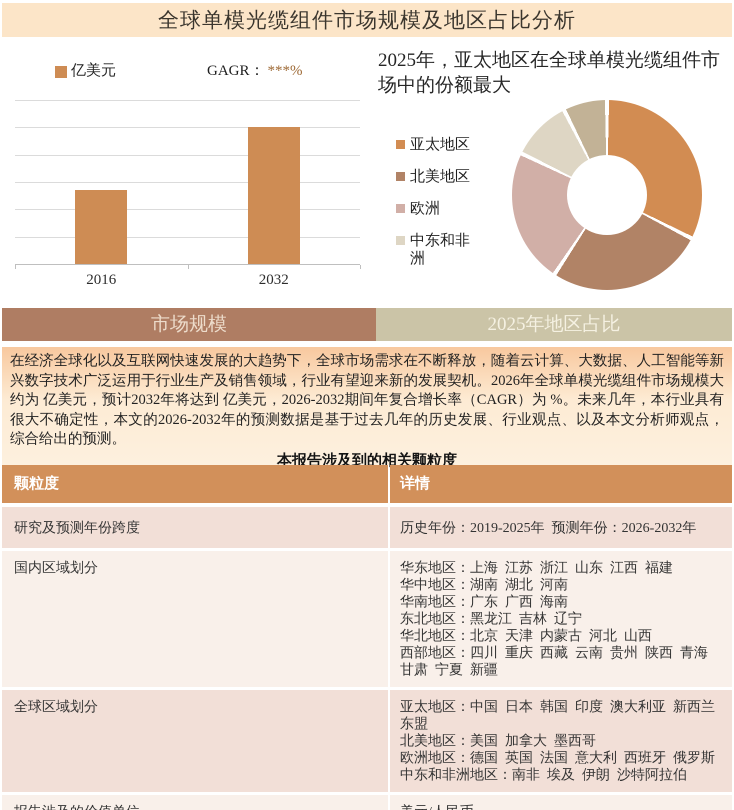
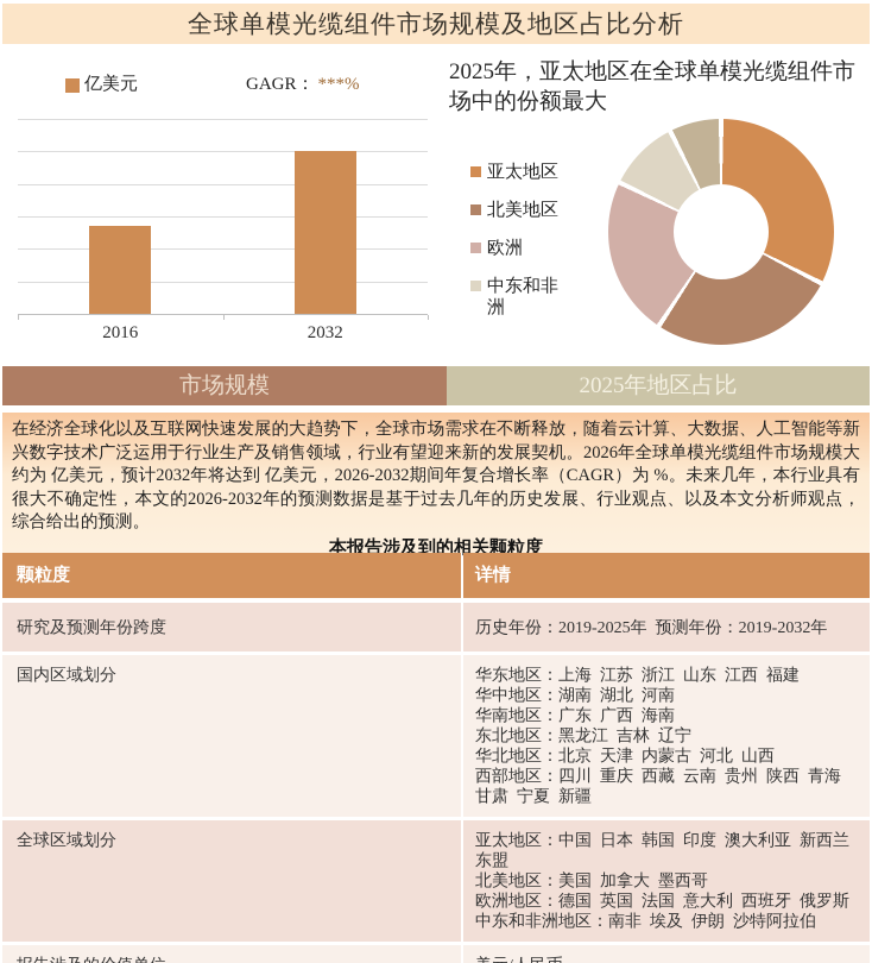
  全球单模光缆组件市场规模及地区占比分析
  亿美元
  GAGR： ***%
  2016
  2032
  2025年，亚太地区在全球单模光缆组件市场中的份额最大
  亚太地区
  北美地区
  欧洲
  中东和非洲
  市场规模
  2025年地区占比
  在经济全球化以及互联网快速发展的大趋势下，全球市场需求在不断释放，随着云计算、大数据、人工智能等新兴数字技术广泛运用于行业生产及销售领域，行业有望迎来新的发展契机。2026年全球单模光缆组件市场规模大约为 亿美元，预计2032年将达到 亿美元，2026-2032期间年复合增长率（CAGR）为 %。未来几年，本行业具有很大不确定性，本文的2026-2032年的预测数据是基于过去几年的历史发展、行业观点、以及本文分析师观点，综合给出的预测。
  本报告涉及到的相关颗粒度
  颗粒度
  详情
  研究及预测年份跨度
- 历史年份：2019-2025年 预测年份：2026-2032年
+ 历史年份：2019-2025年 预测年份：2019-2032年
  国内区域划分
  华东地区：上海 江苏 浙江 山东 江西 福建
  华中地区：湖南 湖北 河南
  华南地区：广东 广西 海南
  东北地区：黑龙江 吉林 辽宁
  华北地区：北京 天津 内蒙古 河北 山西
  西部地区：四川 重庆 西藏 云南 贵州 陕西 青海 甘肃 宁夏 新疆
  全球区域划分
  亚太地区：中国 日本 韩国 印度 澳大利亚 新西兰 东盟
  北美地区：美国 加拿大 墨西哥
  欧洲地区：德国 英国 法国 意大利 西班牙 俄罗斯
  中东和非洲地区：南非 埃及 伊朗 沙特阿拉伯
